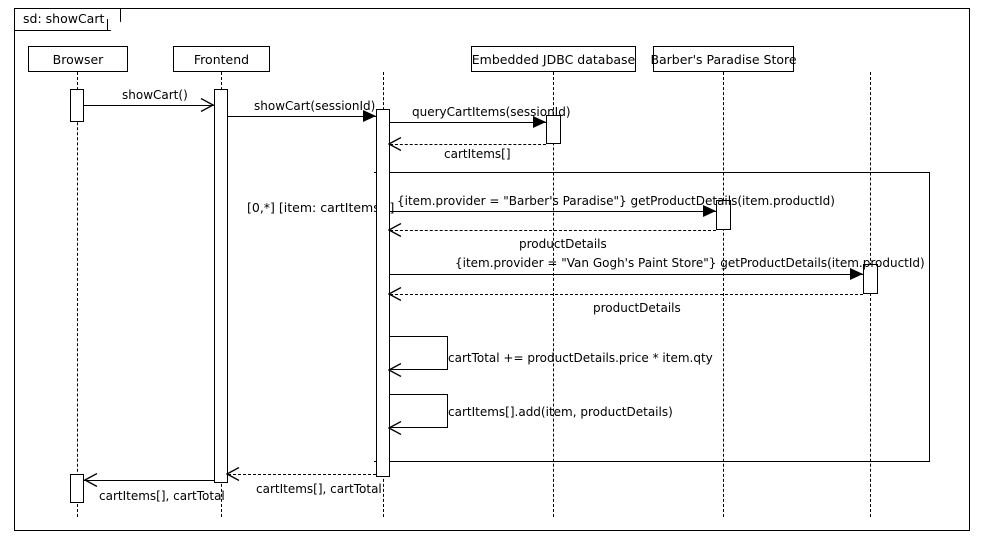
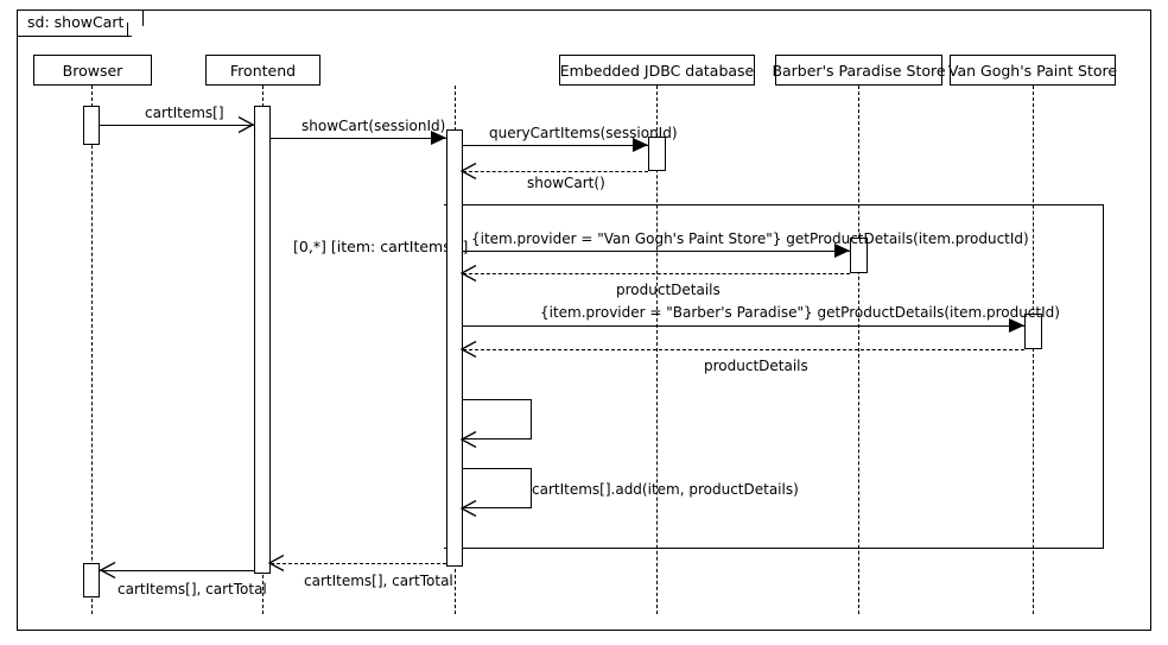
  sd: showCart
  Browser
  Frontend
  Embedded JDBC database
  Barber's Paradise Store
+ Van Gogh's Paint Store
  [0,*] [item: cartItem]
- showCart()
+ cartItems[]
  showCart(sessionId)
  queryCartItems(sessionId)
- cartItems[]
+ showCart()
- {item.provider = "Barber's Paradise"} getProductDetails(item.productId)
+ {item.provider = "Van Gogh's Paint Store"} getProductDetails(item.productId)
  productDetails
- {item.provider = "Van Gogh's Paint Store"} getProductDetails(item.productId)
+ {item.provider = "Barber's Paradise"} getProductDetails(item.productId)
  productDetails
- cartTotal += productDetails.price * item.qty
  cartItems[].add(item, productDetails)
  cartItems[], cartTotal
  cartItems[], cartTotal
